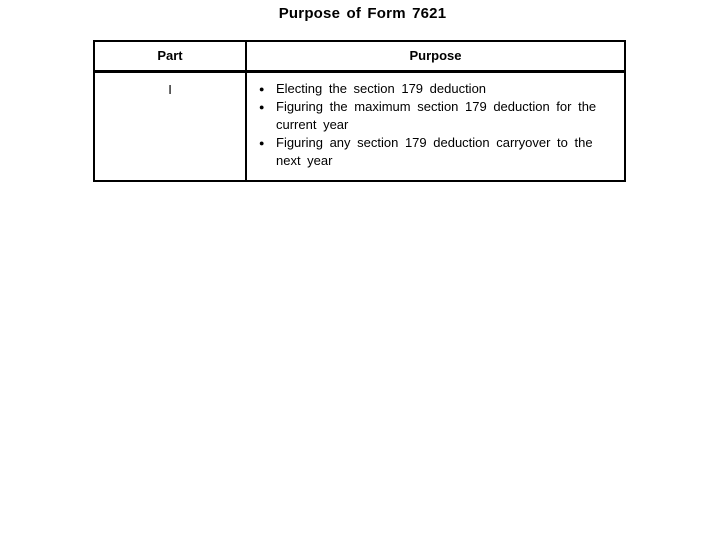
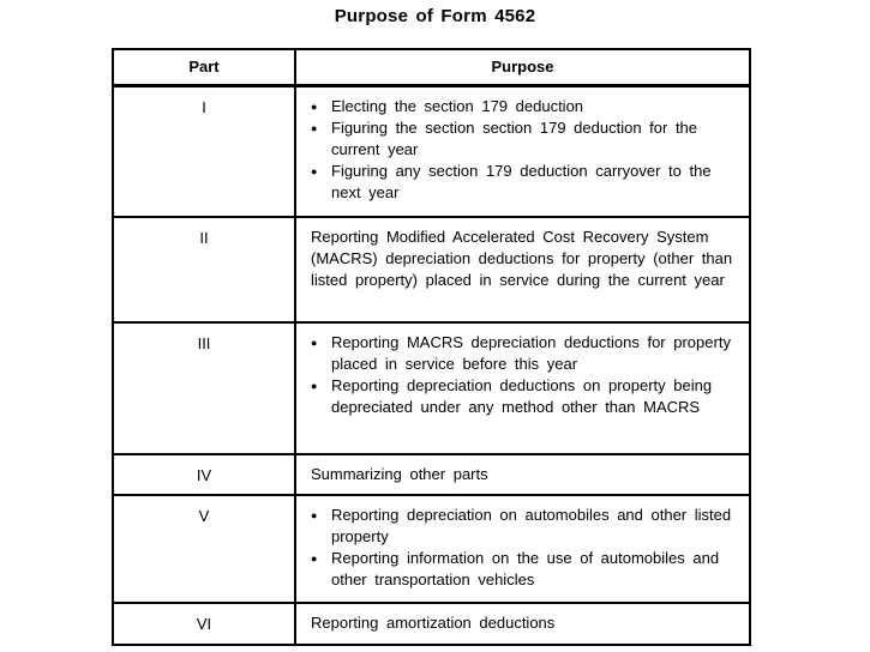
- Purpose of Form 7621
+ Purpose of Form 4562
  Part	Purpose
- I	● Electing the section 179 deduction● Figuring the maximum section 179 deduction for the current year● Figuring any section 179 deduction carryover to the next year
+ I	● Electing the section 179 deduction● Figuring the section section 179 deduction for the current year● Figuring any section 179 deduction carryover to the next year
+ II	Reporting Modified Accelerated Cost Recovery System (MACRS) depreciation deductions for property (other than listed property) placed in service during the current year
+ III	● Reporting MACRS depreciation deductions for property placed in service before this year● Reporting depreciation deductions on property being depreciated under any method other than MACRS
+ IV	Summarizing other parts
+ V	● Reporting depreciation on automobiles and other listed property● Reporting information on the use of automobiles and other transportation vehicles
+ VI	Reporting amortization deductions
